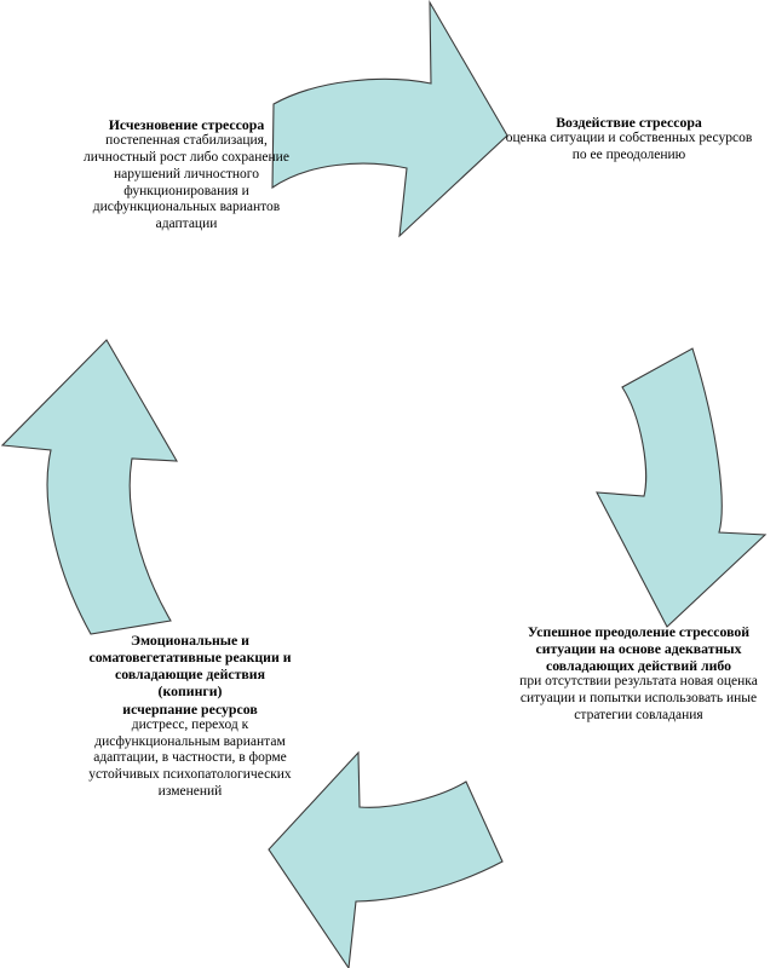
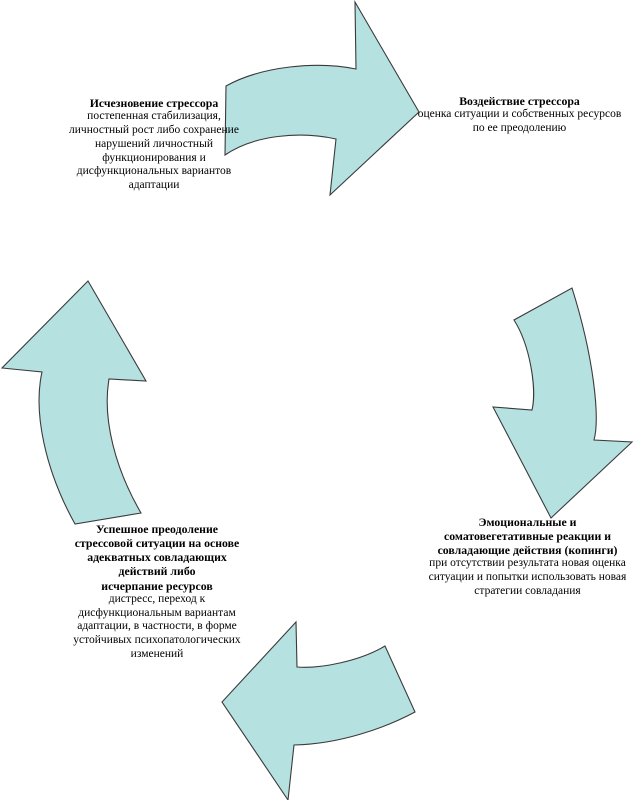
  Воздействие стрессора
  оценка ситуации и собственных ресурсов по ее преодолению
- Успешное преодоление стрессовой ситуации на основе адекватных совладающих действий либо
+ Эмоциональные и соматовегетативные реакции и совладающие действия (копинги)
- при отсутствии результата новая оценка ситуации и попытки использовать иные стратегии совладания
+ при отсутствии результата новая оценка ситуации и попытки использовать новая стратегии совладания
- Эмоциональные и соматовегетативные реакции и совладающие действия (копинги)
+ Успешное преодоление стрессовой ситуации на основе адекватных совладающих действий либо
  исчерпание ресурсов
  дистресс, переход к дисфункциональным вариантам адаптации, в частности, в форме устойчивых психопатологических изменений
  Исчезновение стрессора
- постепенная стабилизация, личностный рост либо сохранение нарушений личностного функционирования и дисфункциональных вариантов адаптации
+ постепенная стабилизация, личностный рост либо сохранение нарушений личностный функционирования и дисфункциональных вариантов адаптации
